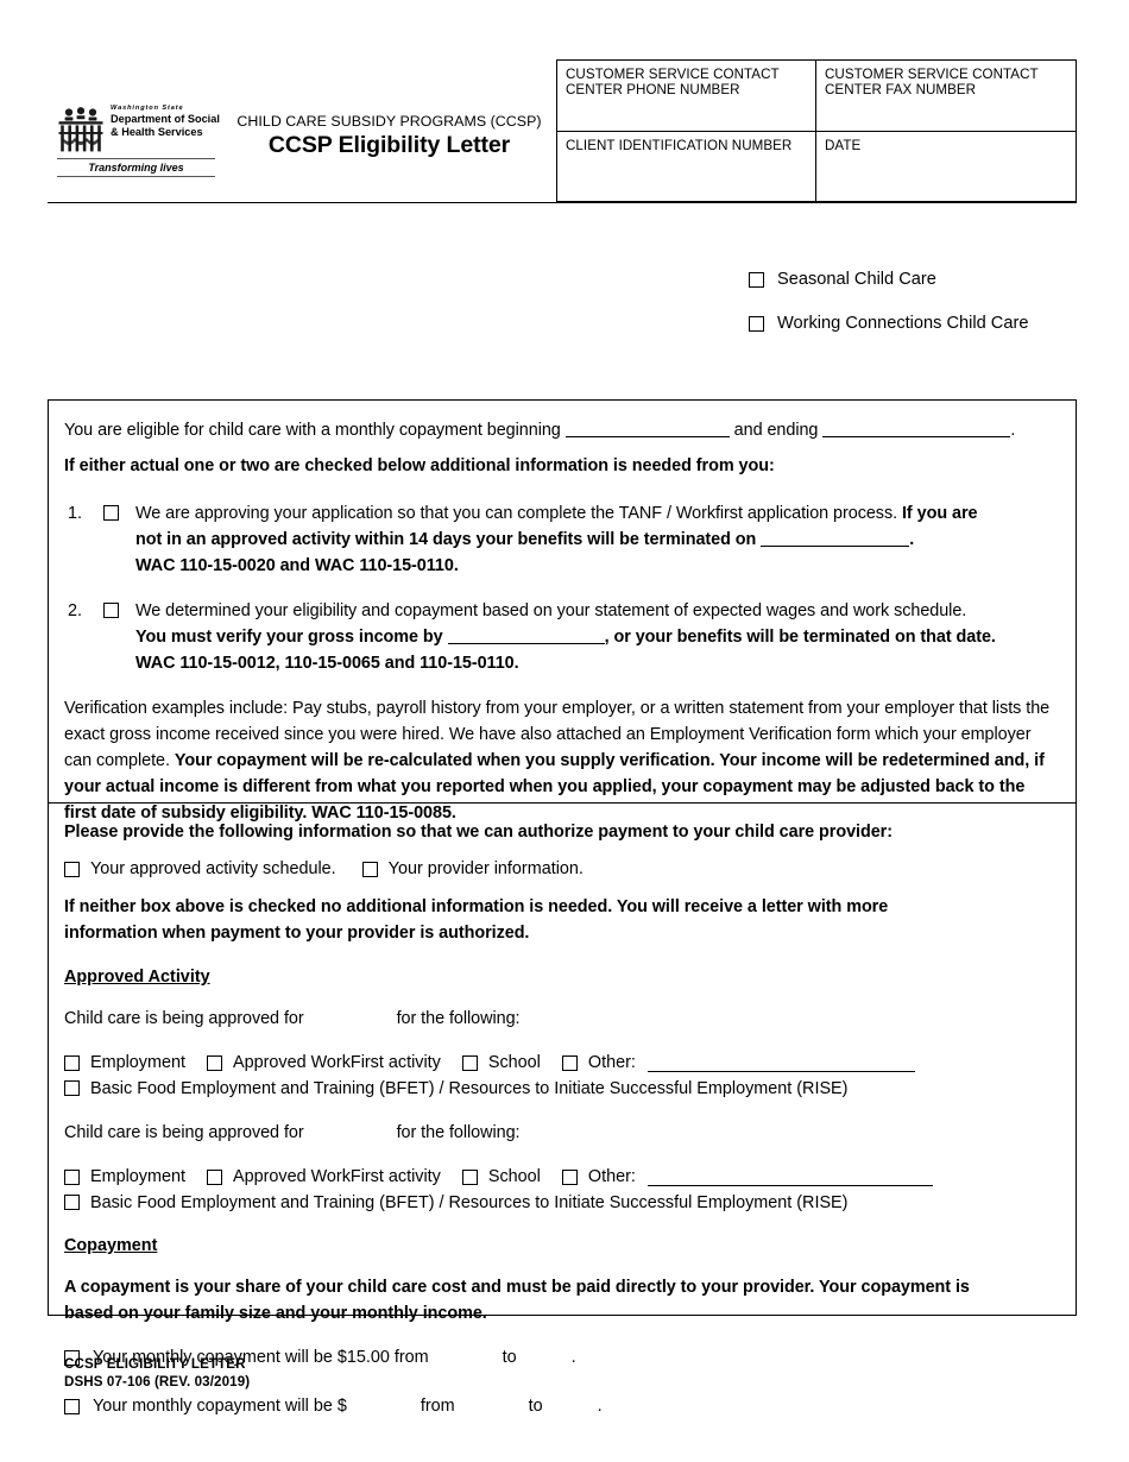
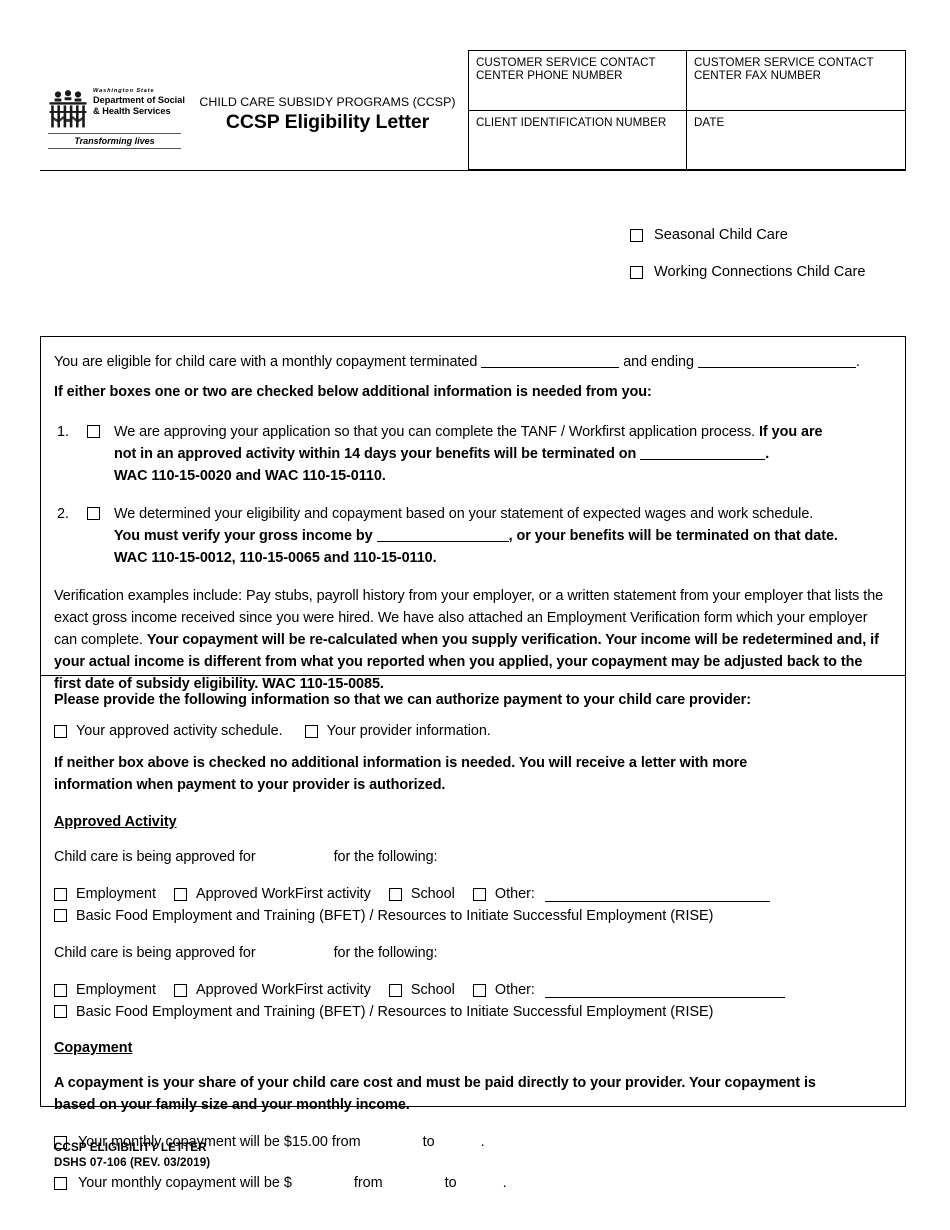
  Department of Social
  & Health Services
  Transforming lives
  CHILD CARE SUBSIDY PROGRAMS (CCSP)
  CCSP Eligibility Letter
  CUSTOMER SERVICE CONTACT CENTER PHONE NUMBER
  CUSTOMER SERVICE CONTACT CENTER FAX NUMBER
  CLIENT IDENTIFICATION NUMBER
  DATE
  Seasonal Child Care
  Working Connections Child Care
- You are eligible for child care with a monthly copayment beginning and ending .
+ You are eligible for child care with a monthly copayment terminated and ending .
- If either actual one or two are checked below additional information is needed from you:
+ If either boxes one or two are checked below additional information is needed from you:
  1.
  We are approving your application so that you can complete the TANF / Workfirst application process. If you are
  not in an approved activity within 14 days your benefits will be terminated on .
  WAC 110-15-0020 and WAC 110-15-0110.
  2.
  We determined your eligibility and copayment based on your statement of expected wages and work schedule.
  You must verify your gross income by , or your benefits will be terminated on that date.
  WAC 110-15-0012, 110-15-0065 and 110-15-0110.
  Verification examples include: Pay stubs, payroll history from your employer, or a written statement from your employer that lists the exact gross income received since you were hired. We have also attached an Employment Verification form which your employer can complete. Your copayment will be re-calculated when you supply verification. Your income will be redetermined and, if your actual income is different from what you reported when you applied, your copayment may be adjusted back to the first date of subsidy eligibility. WAC 110-15-0085.
  Please provide the following information so that we can authorize payment to your child care provider:
  Your approved activity schedule.
  Your provider information.
  If neither box above is checked no additional information is needed. You will receive a letter with more
  information when payment to your provider is authorized.
  Approved Activity
  Child care is being approved for for the following:
  Employment
  Approved WorkFirst activity
  School
  Other:
  Basic Food Employment and Training (BFET) / Resources to Initiate Successful Employment (RISE)
  Child care is being approved for for the following:
  Employment
  Approved WorkFirst activity
  School
  Other:
  Basic Food Employment and Training (BFET) / Resources to Initiate Successful Employment (RISE)
  Copayment
  A copayment is your share of your child care cost and must be paid directly to your provider. Your copayment is
  based on your family size and your monthly income.
  Your monthly copayment will be $15.00 from to .
  Your monthly copayment will be $ from to .
  CCSP ELIGIBILITY LETTER
  DSHS 07-106 (REV. 03/2019)
